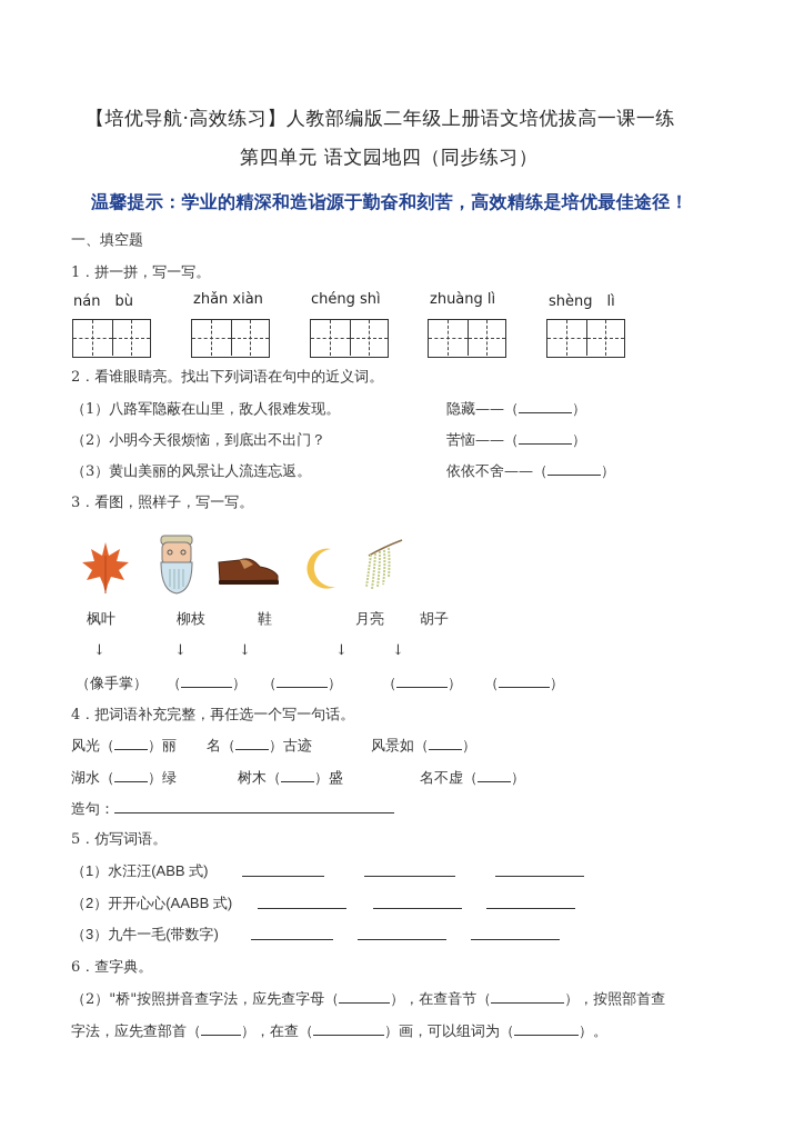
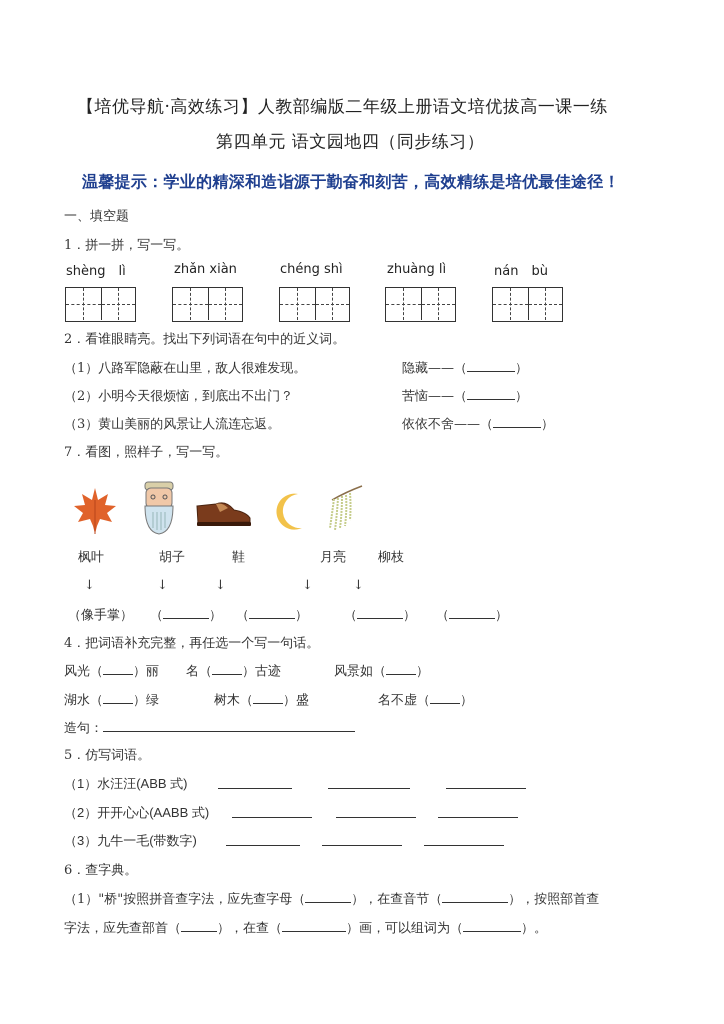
  【培优导航·高效练习】人教部编版二年级上册语文培优拔高一课一练
  第四单元 语文园地四（同步练习）
  温馨提示：学业的精深和造诣源于勤奋和刻苦，高效精练是培优最佳途径！
  一、填空题
  1．拼一拼，写一写。
- nán bù
+ shèng lì
  zhǎn xiàn
  chéng shì
  zhuàng lì
- shèng lì
+ nán bù
  2．看谁眼睛亮。找出下列词语在句中的近义词。
  （1）八路军隐蔽在山里，敌人很难发现。
  隐藏——（ ）
  （2）小明今天很烦恼，到底出不出门？
  苦恼——（ ）
  （3）黄山美丽的风景让人流连忘返。
  依依不舍——（ ）
- 3．看图，照样子，写一写。
+ 7．看图，照样子，写一写。
  枫叶
- 柳枝
+ 胡子
  鞋
  月亮
- 胡子
+ 柳枝
  ↓
  ↓
  ↓
  ↓
  ↓
  （像手掌）
  （ ）
  （ ）
  （ ）
  （ ）
  4．把词语补充完整，再任选一个写一句话。
  风光（ ）丽
  名（ ）古迹
  风景如（ ）
  湖水（ ）绿
  树木（ ）盛
  名不虚（ ）
  造句：
  5．仿写词语。
  （1）水汪汪(ABB 式)
  （2）开开心心(AABB 式)
  （3）九牛一毛(带数字)
  6．查字典。
- （2）"桥"按照拼音查字法，应先查字母（ ），在查音节（ ），按照部首查
+ （1）"桥"按照拼音查字法，应先查字母（ ），在查音节（ ），按照部首查
  字法，应先查部首（ ），在查（ ）画，可以组词为（ ）。
